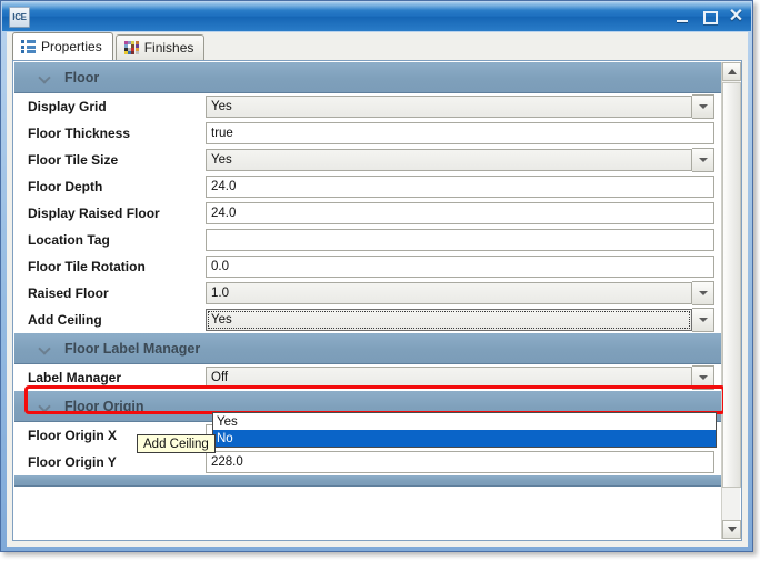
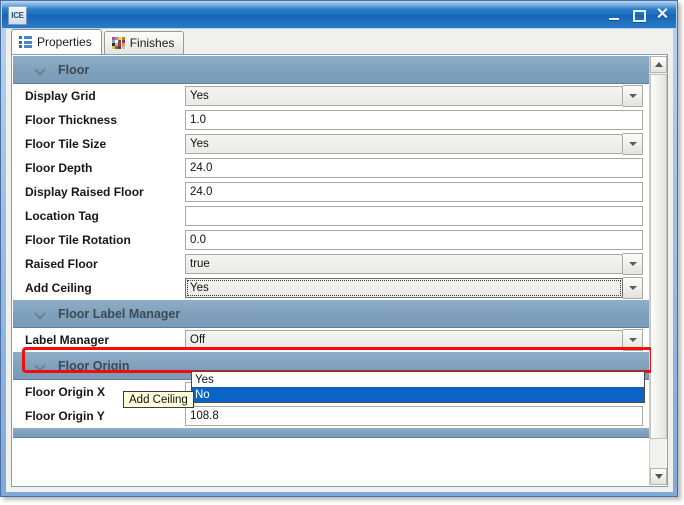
  ICE
  ✕
  Properties
  Finishes
  Floor
  Display Grid
  Yes
  Floor Thickness
- true
+ 1.0
  Floor Tile Size
  Yes
  Floor Depth
  24.0
  Display Raised Floor
  24.0
  Location Tag
  Floor Tile Rotation
  0.0
  Raised Floor
- 1.0
+ true
  Add Ceiling
  Yes
  Floor Label Manager
  Label Manager
  Off
  Floor Origin
  Floor Origin X
  Floor Origin Y
- 228.0
+ 108.8
  Yes
  No
  Add Ceiling
